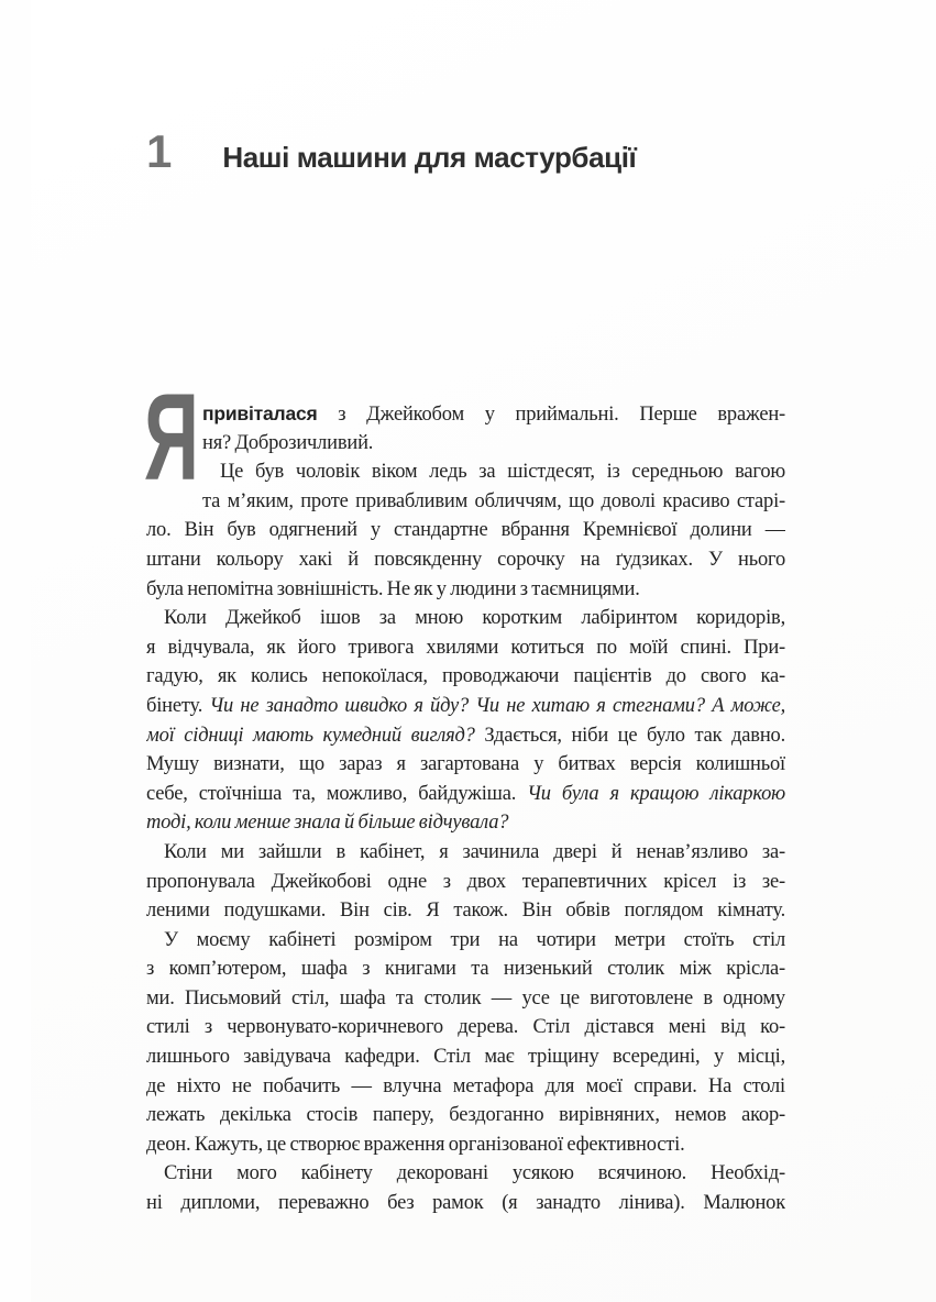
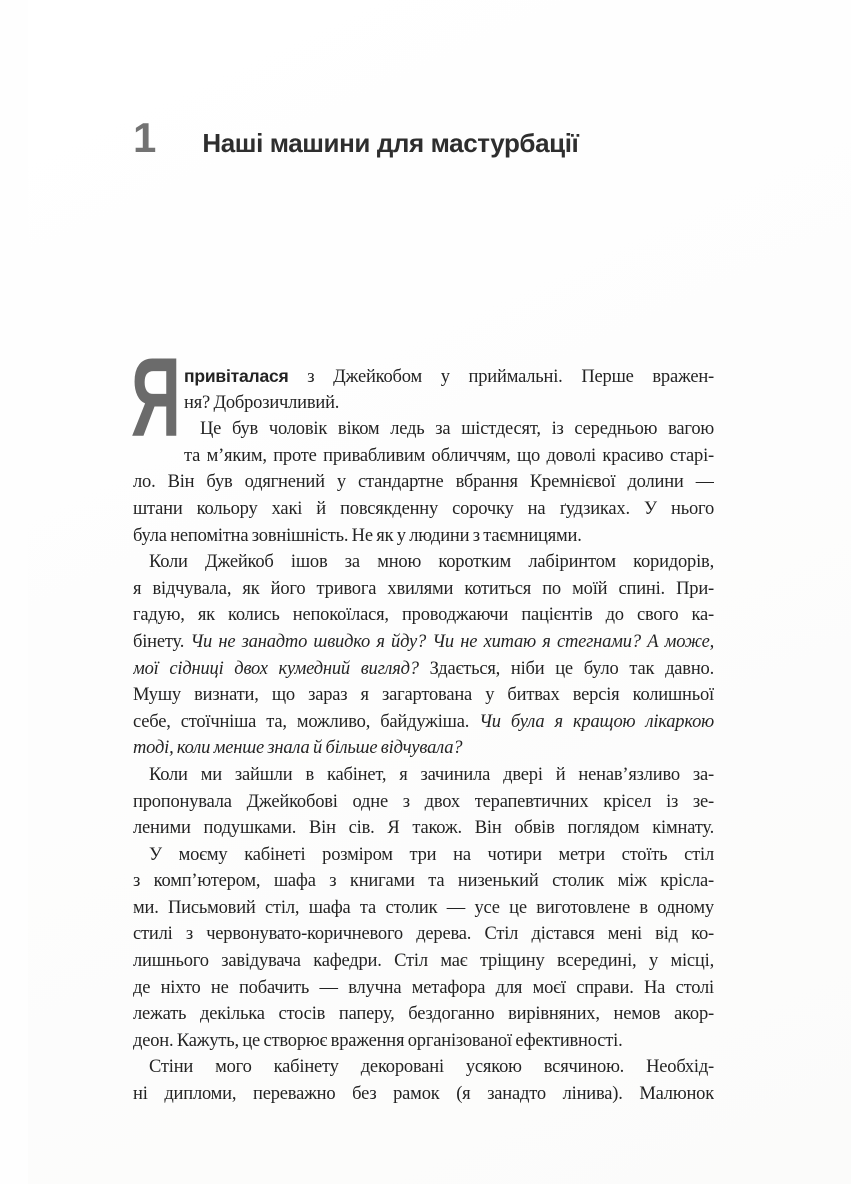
  1
  Наші машини для мастурбації
  Я
  привіталася з Джейкобом у приймальні. Перше вражен-
  ня? Доброзичливий.
  Це був чоловік віком ледь за шістдесят, із середньою вагою
  та м’яким, проте привабливим обличчям, що доволі красиво старі-
  ло. Він був одягнений у стандартне вбрання Кремнієвої долини —
  штани кольору хакі й повсякденну сорочку на ґудзиках. У нього
  була непомітна зовнішність. Не як у людини з таємницями.
  Коли Джейкоб ішов за мною коротким лабіринтом коридорів,
  я відчувала, як його тривога хвилями котиться по моїй спині. При-
  гадую, як колись непокоїлася, проводжаючи пацієнтів до свого ка-
  бінету. Чи не занадто швидко я йду? Чи не хитаю я стегнами? А може,
- мої сідниці мають кумедний вигляд? Здається, ніби це було так давно.
+ мої сідниці двох кумедний вигляд? Здається, ніби це було так давно.
  Мушу визнати, що зараз я загартована у битвах версія колишньої
  себе, стоїчніша та, можливо, байдужіша. Чи була я кращою лікаркою
  тоді, коли менше знала й більше відчувала?
  Коли ми зайшли в кабінет, я зачинила двері й ненав’язливо за-
  пропонувала Джейкобові одне з двох терапевтичних крісел із зе-
  леними подушками. Він сів. Я також. Він обвів поглядом кімнату.
  У моєму кабінеті розміром три на чотири метри стоїть стіл
  з комп’ютером, шафа з книгами та низенький столик між крісла-
  ми. Письмовий стіл, шафа та столик — усе це виготовлене в одному
  стилі з червонувато-коричневого дерева. Стіл дістався мені від ко-
  лишнього завідувача кафедри. Стіл має тріщину всередині, у місці,
  де ніхто не побачить — влучна метафора для моєї справи. На столі
  лежать декілька стосів паперу, бездоганно вирівняних, немов акор-
  деон. Кажуть, це створює враження організованої ефективності.
  Стіни мого кабінету декоровані усякою всячиною. Необхід-
  ні дипломи, переважно без рамок (я занадто лінива). Малюнок
